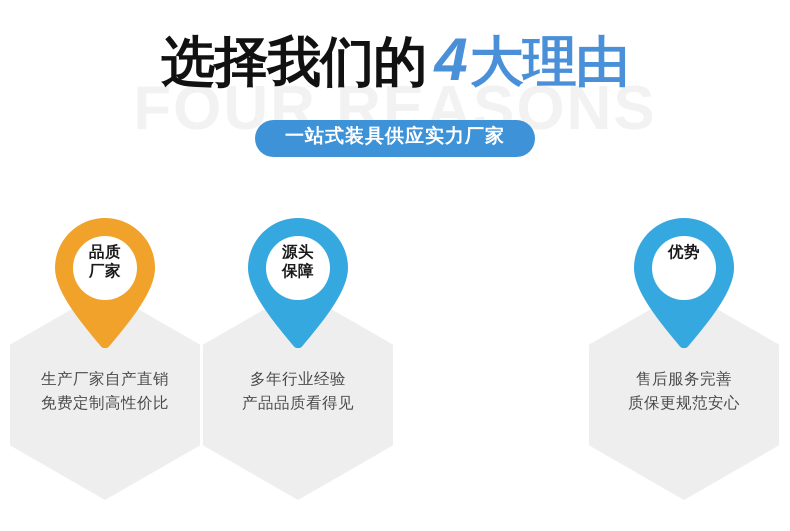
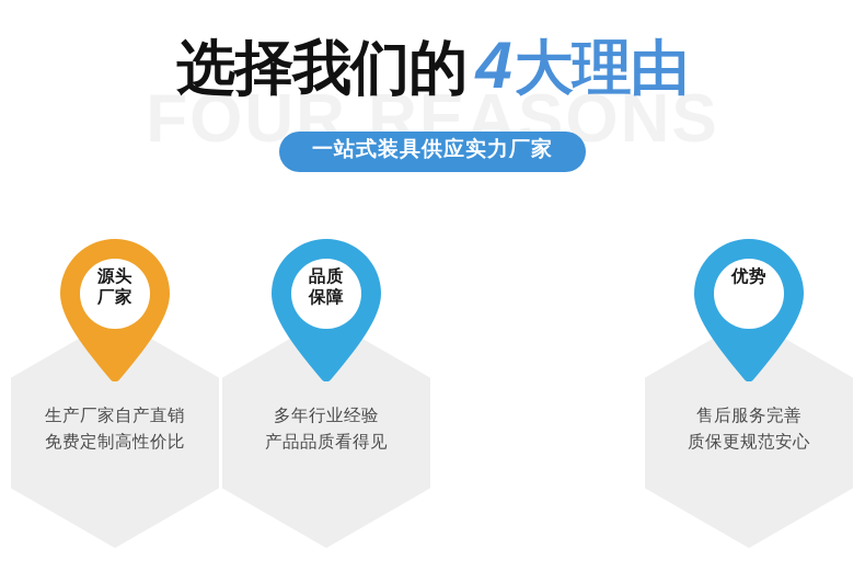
  FOUR REASONS
  选择我们的 4大理由
  一站式装具供应实力厂家
- 品质
+ 源头
  厂家
  生产厂家自产直销
  免费定制高性价比
- 源头
+ 品质
  保障
  多年行业经验
  产品品质看得见
  优势
  售后服务完善
  质保更规范安心
